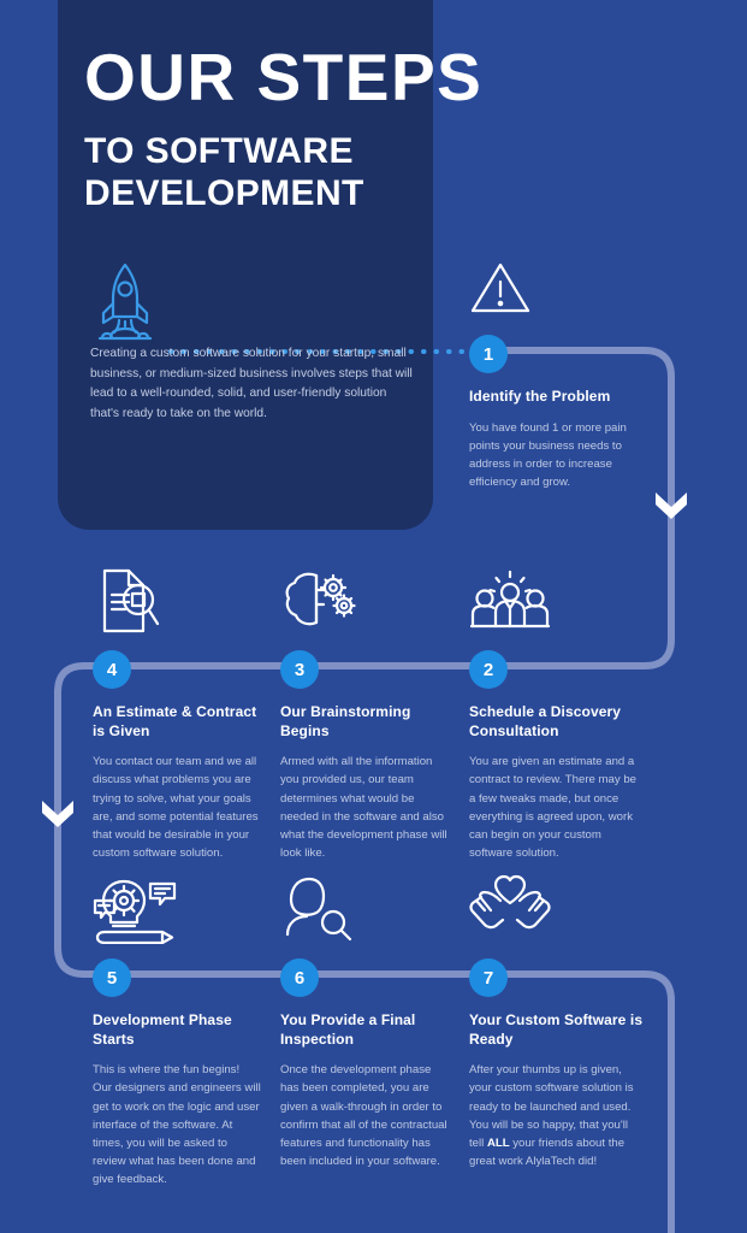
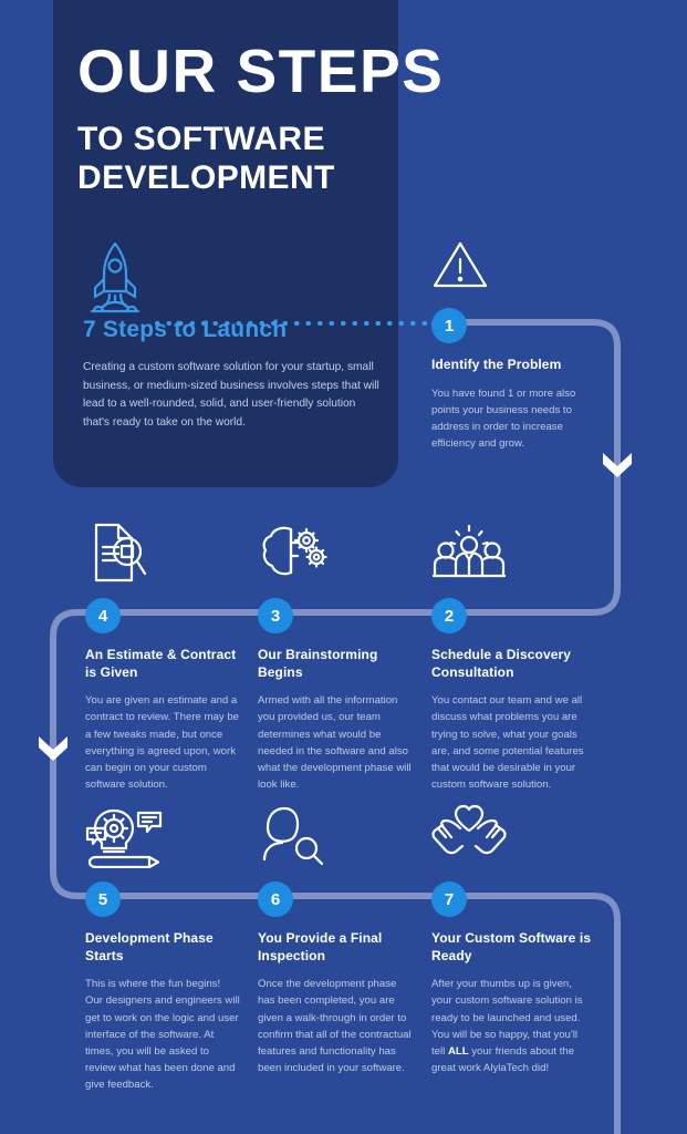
  OUR STEPS
  TO SOFTWARE DEVELOPMENT
+ 7 Steps to Launch
  Creating a custom software solution for your startup, small business, or medium-sized business involves steps that will lead to a well-rounded, solid, and user-friendly solution that's ready to take on the world.
  1
  Identify the Problem
- You have found 1 or more pain points your business needs to address in order to increase efficiency and grow.
+ You have found 1 or more also points your business needs to address in order to increase efficiency and grow.
  4
  An Estimate & Contract is Given
- You contact our team and we all discuss what problems you are trying to solve, what your goals are, and some potential features that would be desirable in your custom software solution.
+ You are given an estimate and a contract to review. There may be a few tweaks made, but once everything is agreed upon, work can begin on your custom software solution.
  3
  Our Brainstorming Begins
  Armed with all the information you provided us, our team determines what would be needed in the software and also what the development phase will look like.
  2
  Schedule a Discovery Consultation
- You are given an estimate and a contract to review. There may be a few tweaks made, but once everything is agreed upon, work can begin on your custom software solution.
+ You contact our team and we all discuss what problems you are trying to solve, what your goals are, and some potential features that would be desirable in your custom software solution.
  5
  Development Phase Starts
  This is where the fun begins! Our designers and engineers will get to work on the logic and user interface of the software. At times, you will be asked to review what has been done and give feedback.
  6
  You Provide a Final Inspection
  Once the development phase has been completed, you are given a walk-through in order to confirm that all of the contractual features and functionality has been included in your software.
  7
  Your Custom Software is Ready
  After your thumbs up is given, your custom software solution is ready to be launched and used. You will be so happy, that you'll tell ALL your friends about the great work AlylaTech did!
